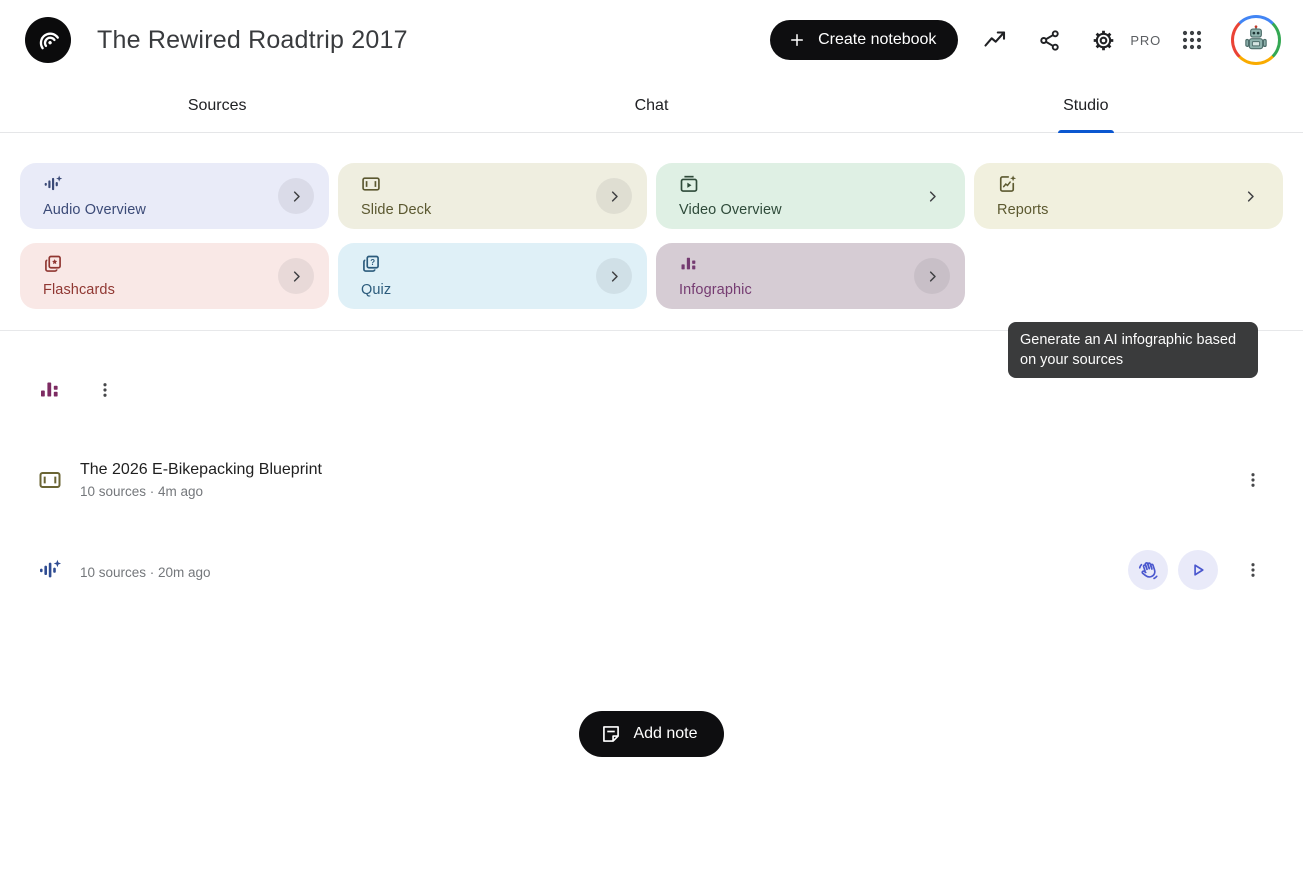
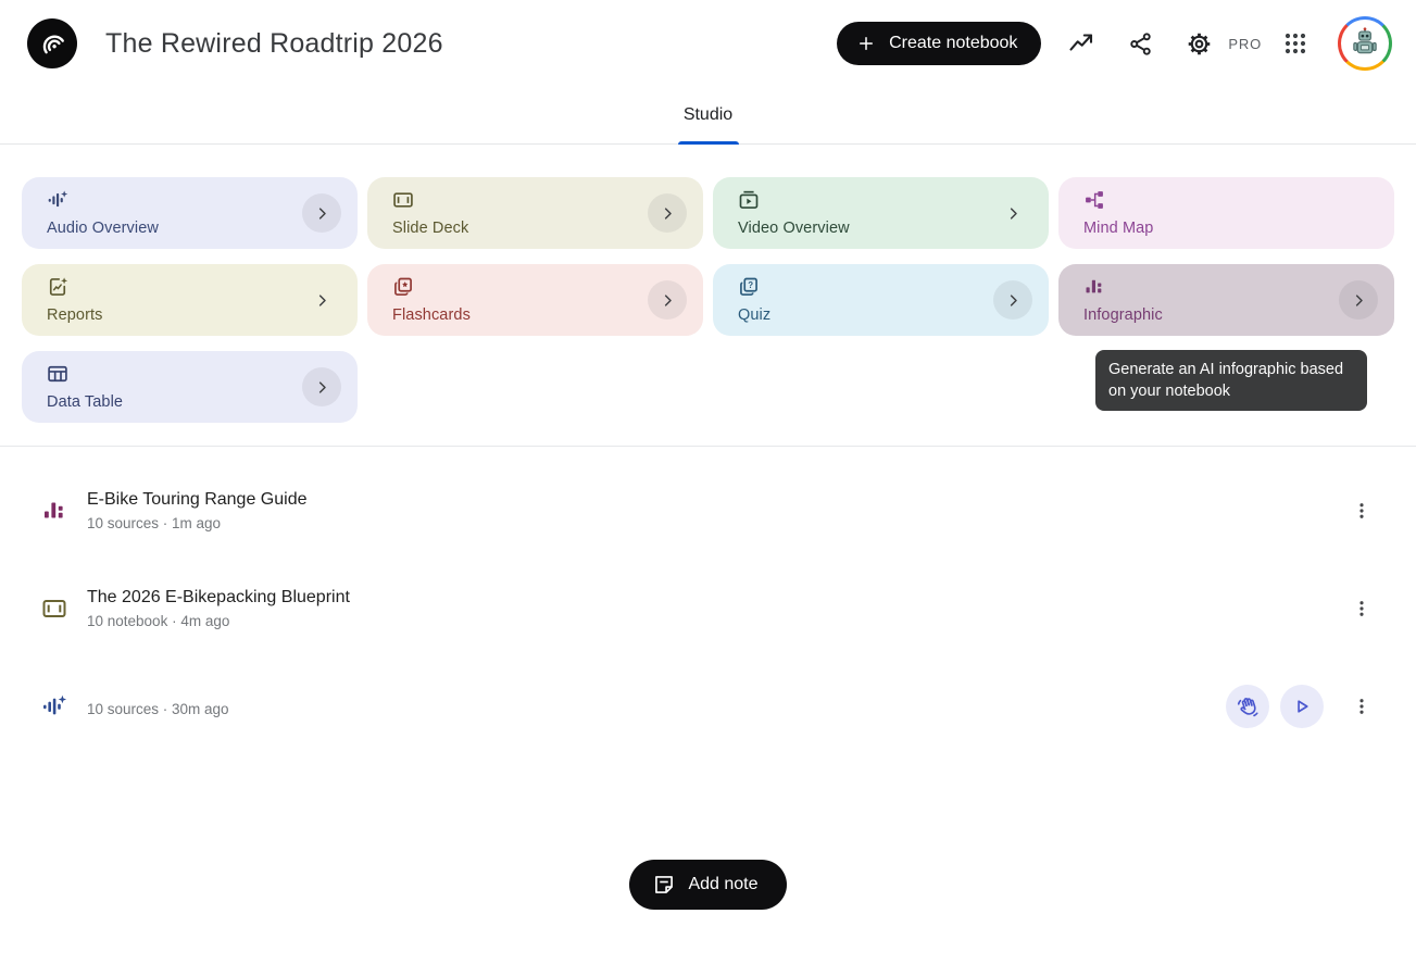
- The Rewired Roadtrip 2017
+ The Rewired Roadtrip 2026
  Create notebook
  PRO
- Sources
- Chat
  Studio
  Audio Overview
  Slide Deck
  Video Overview
+ Mind Map
  Reports
  Flashcards
  ?
  Quiz
  Infographic
+ Data Table
- Generate an AI infographic based on your sources
+ Generate an AI infographic based on your notebook
+ E-Bike Touring Range Guide
+ 10 sources · 1m ago
  The 2026 E-Bikepacking Blueprint
- 10 sources · 4m ago
+ 10 notebook · 4m ago
- 10 sources · 20m ago
+ 10 sources · 30m ago
  Add note
